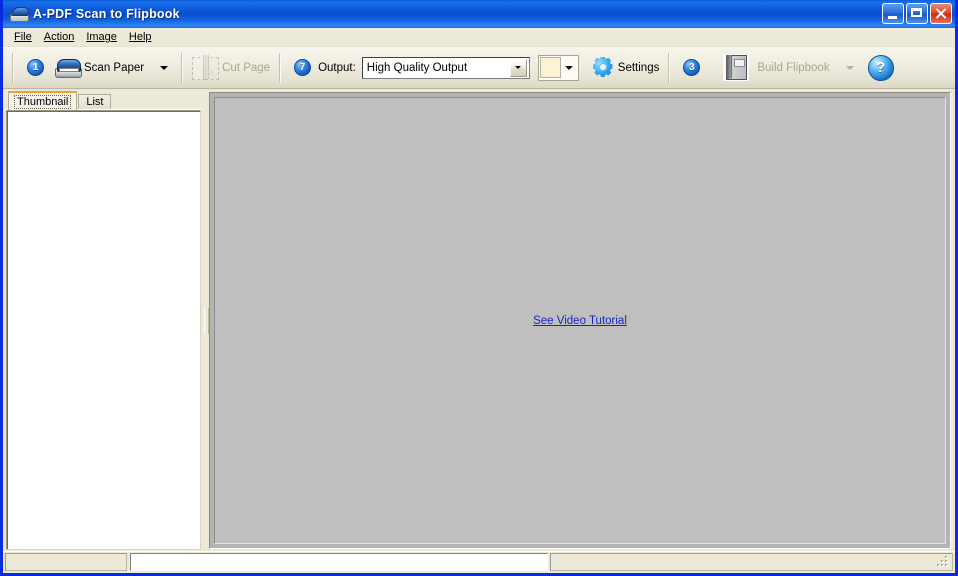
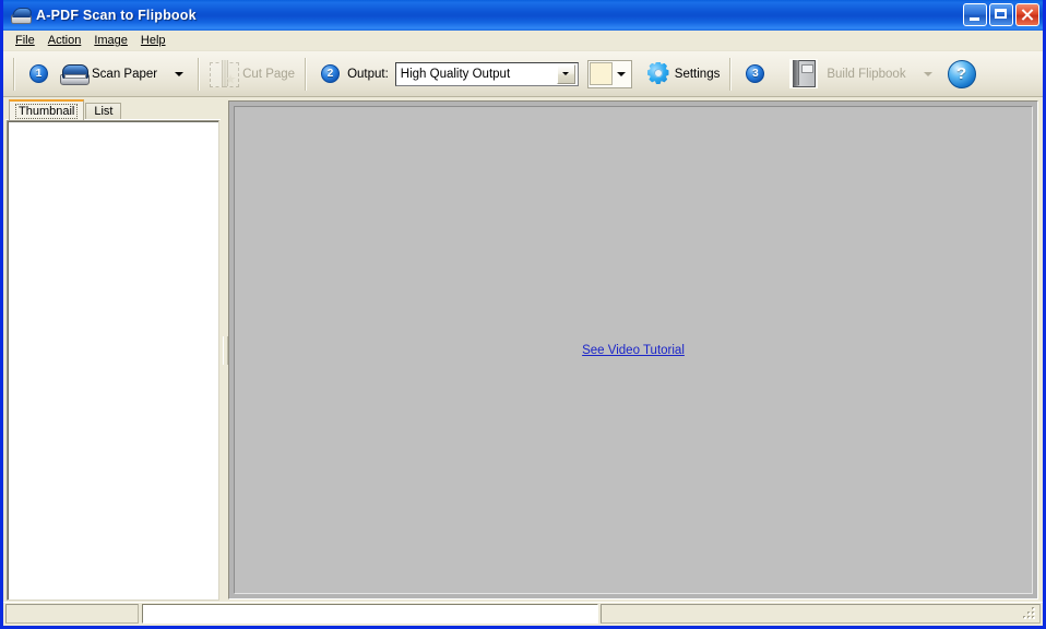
  A-PDF Scan to Flipbook
  File
  Action
  Image
  Help
  1
  Scan Paper
  Cut Page
- 7
+ 2
  Output:
  High Quality Output
  Settings
  3
  Build Flipbook
  ?
  Thumbnail
  List
  See Video Tutorial
